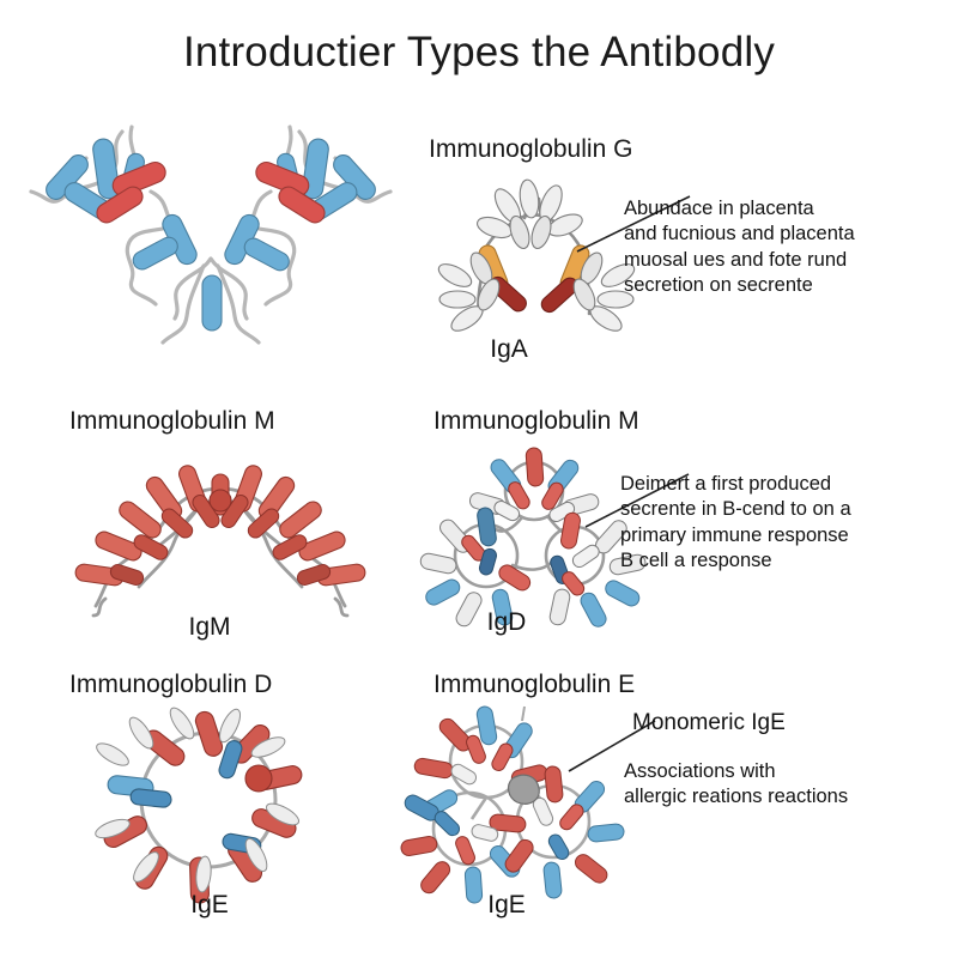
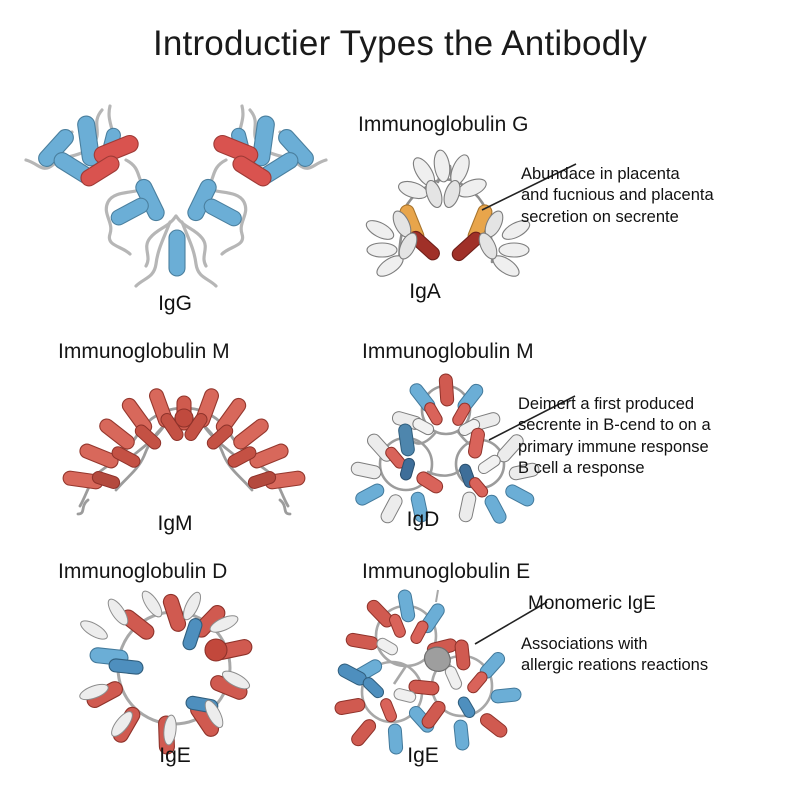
  Introductier Types the Antibodly
+ IgG
  Immunoglobulin G
  Abundace in placenta
  and fucnious and placenta
- muosal ues and fote rund
  secretion on secrente
  IgA
  Immunoglobulin M
  IgM
  Immunoglobulin M
  Deimert a first produced
  secrente in B-cend to on a
  primary immune response
  B cell a response
  IgD
  Immunoglobulin D
  IgE
  Immunoglobulin E
  Monomeric IgE
  Associations with
  allergic reations reactions
  IgE
